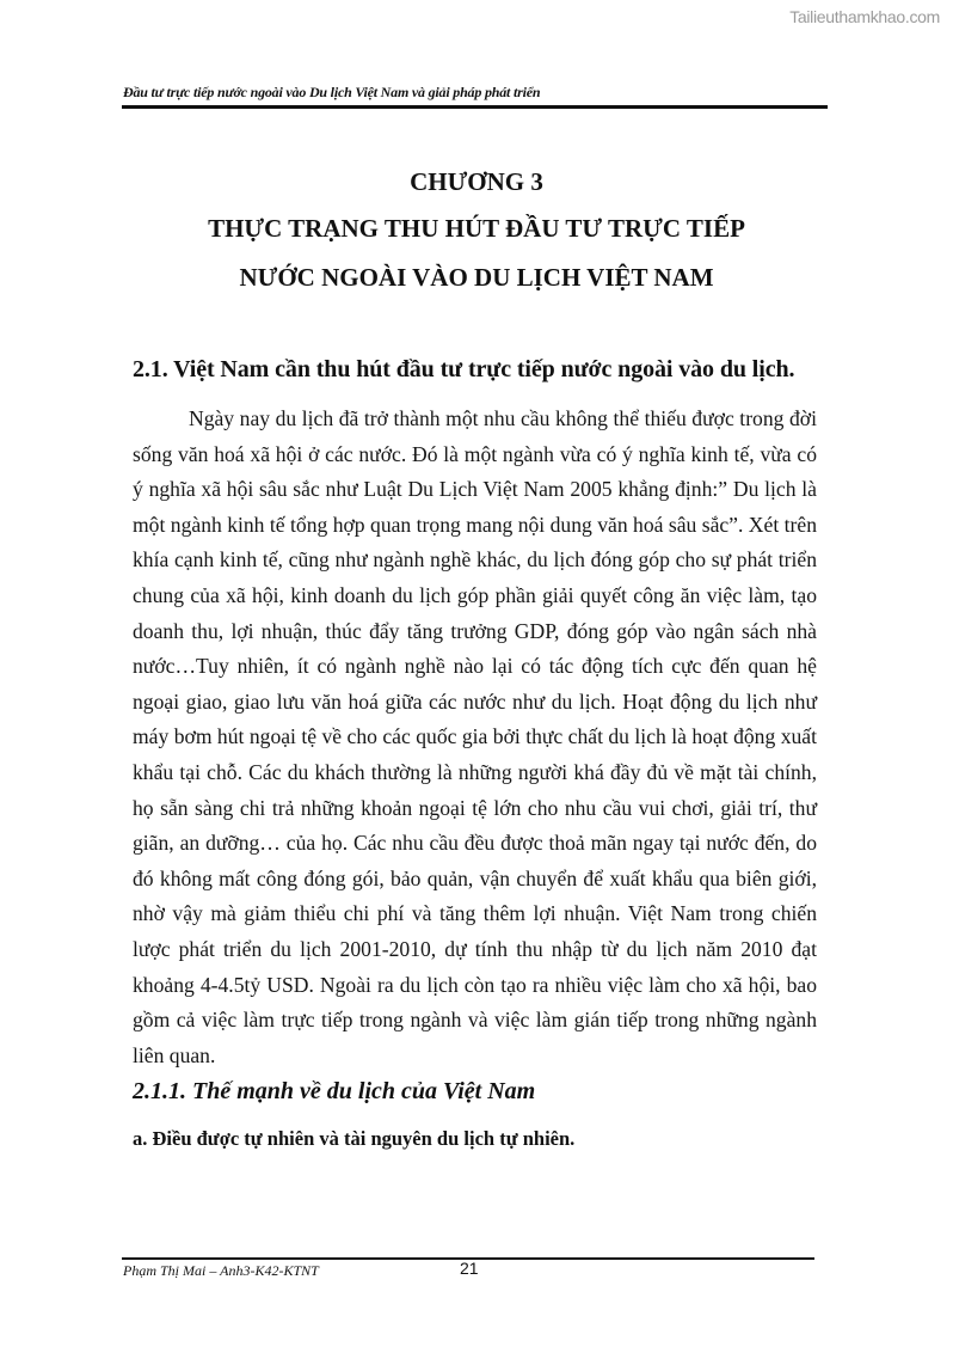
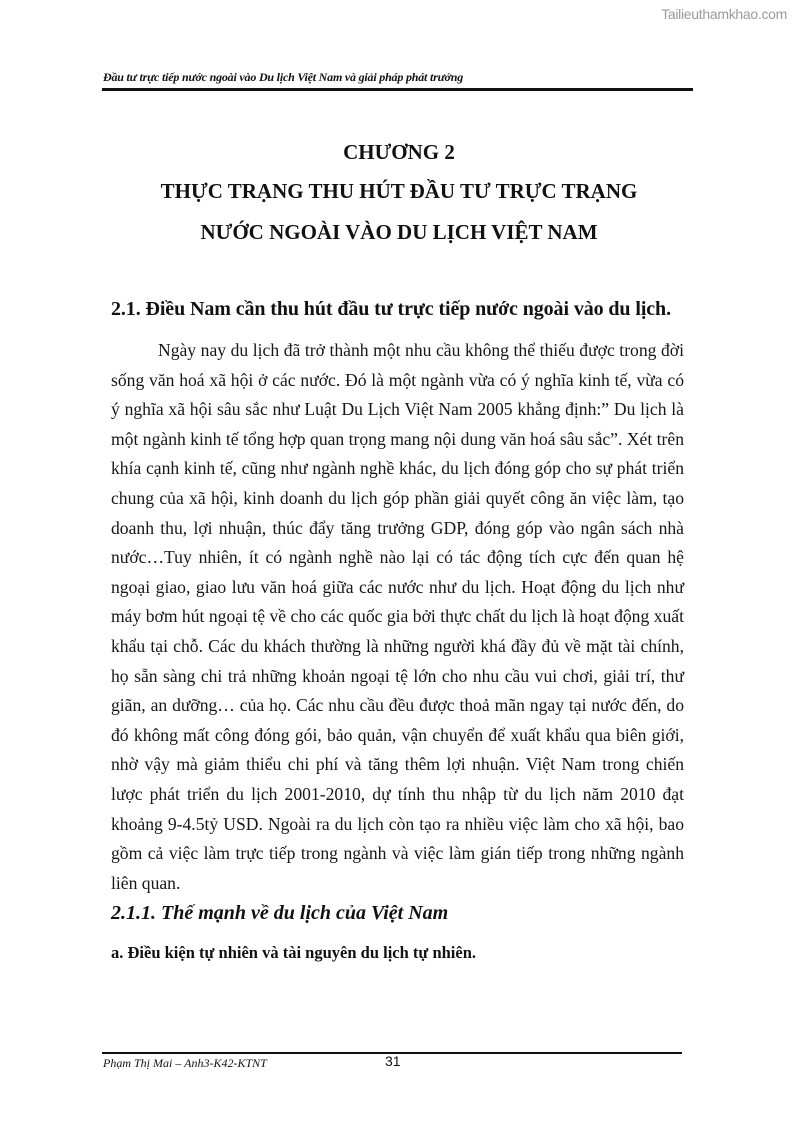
  Tailieuthamkhao.com
- Đầu tư trực tiếp nước ngoài vào Du lịch Việt Nam và giải pháp phát triển
+ Đầu tư trực tiếp nước ngoài vào Du lịch Việt Nam và giải pháp phát trưởng
- CHƯƠNG 3
+ CHƯƠNG 2
- THỰC TRẠNG THU HÚT ĐẦU TƯ TRỰC TIẾP
+ THỰC TRẠNG THU HÚT ĐẦU TƯ TRỰC TRẠNG
  NƯỚC NGOÀI VÀO DU LỊCH VIỆT NAM
- 2.1. Việt Nam cần thu hút đầu tư trực tiếp nước ngoài vào du lịch.
+ 2.1. Điều Nam cần thu hút đầu tư trực tiếp nước ngoài vào du lịch.
- Ngày nay du lịch đã trở thành một nhu cầu không thể thiếu được trong đời sống văn hoá xã hội ở các nước. Đó là một ngành vừa có ý nghĩa kinh tế, vừa có ý nghĩa xã hội sâu sắc như Luật Du Lịch Việt Nam 2005 khẳng định:” Du lịch là một ngành kinh tế tổng hợp quan trọng mang nội dung văn hoá sâu sắc”. Xét trên khía cạnh kinh tế, cũng như ngành nghề khác, du lịch đóng góp cho sự phát triển chung của xã hội, kinh doanh du lịch góp phần giải quyết công ăn việc làm, tạo doanh thu, lợi nhuận, thúc đẩy tăng trưởng GDP, đóng góp vào ngân sách nhà nước…Tuy nhiên, ít có ngành nghề nào lại có tác động tích cực đến quan hệ ngoại giao, giao lưu văn hoá giữa các nước như du lịch. Hoạt động du lịch như máy bơm hút ngoại tệ về cho các quốc gia bởi thực chất du lịch là hoạt động xuất khẩu tại chỗ. Các du khách thường là những người khá đầy đủ về mặt tài chính, họ sẵn sàng chi trả những khoản ngoại tệ lớn cho nhu cầu vui chơi, giải trí, thư giãn, an dưỡng… của họ. Các nhu cầu đều được thoả mãn ngay tại nước đến, do đó không mất công đóng gói, bảo quản, vận chuyển để xuất khẩu qua biên giới, nhờ vậy mà giảm thiểu chi phí và tăng thêm lợi nhuận. Việt Nam trong chiến lược phát triển du lịch 2001-2010, dự tính thu nhập từ du lịch năm 2010 đạt khoảng 4-4.5tỷ USD. Ngoài ra du lịch còn tạo ra nhiều việc làm cho xã hội, bao gồm cả việc làm trực tiếp trong ngành và việc làm gián tiếp trong những ngành liên quan.
+ Ngày nay du lịch đã trở thành một nhu cầu không thể thiếu được trong đời sống văn hoá xã hội ở các nước. Đó là một ngành vừa có ý nghĩa kinh tế, vừa có ý nghĩa xã hội sâu sắc như Luật Du Lịch Việt Nam 2005 khẳng định:” Du lịch là một ngành kinh tế tổng hợp quan trọng mang nội dung văn hoá sâu sắc”. Xét trên khía cạnh kinh tế, cũng như ngành nghề khác, du lịch đóng góp cho sự phát triển chung của xã hội, kinh doanh du lịch góp phần giải quyết công ăn việc làm, tạo doanh thu, lợi nhuận, thúc đẩy tăng trưởng GDP, đóng góp vào ngân sách nhà nước…Tuy nhiên, ít có ngành nghề nào lại có tác động tích cực đến quan hệ ngoại giao, giao lưu văn hoá giữa các nước như du lịch. Hoạt động du lịch như máy bơm hút ngoại tệ về cho các quốc gia bởi thực chất du lịch là hoạt động xuất khẩu tại chỗ. Các du khách thường là những người khá đầy đủ về mặt tài chính, họ sẵn sàng chi trả những khoản ngoại tệ lớn cho nhu cầu vui chơi, giải trí, thư giãn, an dưỡng… của họ. Các nhu cầu đều được thoả mãn ngay tại nước đến, do đó không mất công đóng gói, bảo quản, vận chuyển để xuất khẩu qua biên giới, nhờ vậy mà giảm thiểu chi phí và tăng thêm lợi nhuận. Việt Nam trong chiến lược phát triển du lịch 2001-2010, dự tính thu nhập từ du lịch năm 2010 đạt khoảng 9-4.5tỷ USD. Ngoài ra du lịch còn tạo ra nhiều việc làm cho xã hội, bao gồm cả việc làm trực tiếp trong ngành và việc làm gián tiếp trong những ngành liên quan.
  2.1.1. Thế mạnh về du lịch của Việt Nam
- a. Điều được tự nhiên và tài nguyên du lịch tự nhiên.
+ a. Điều kiện tự nhiên và tài nguyên du lịch tự nhiên.
  Phạm Thị Mai – Anh3-K42-KTNT
- 21
+ 31
